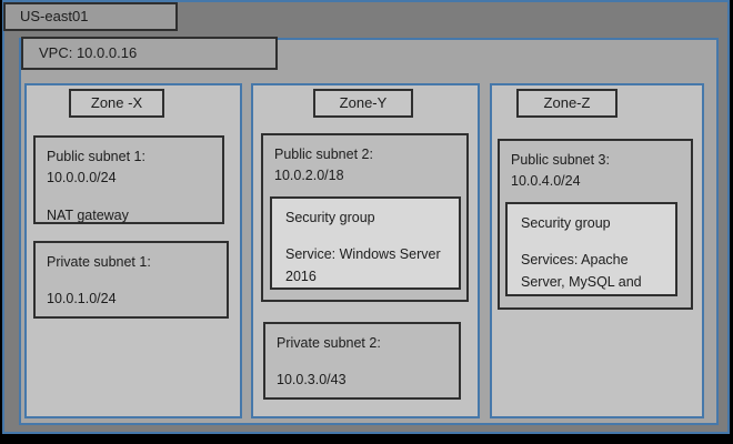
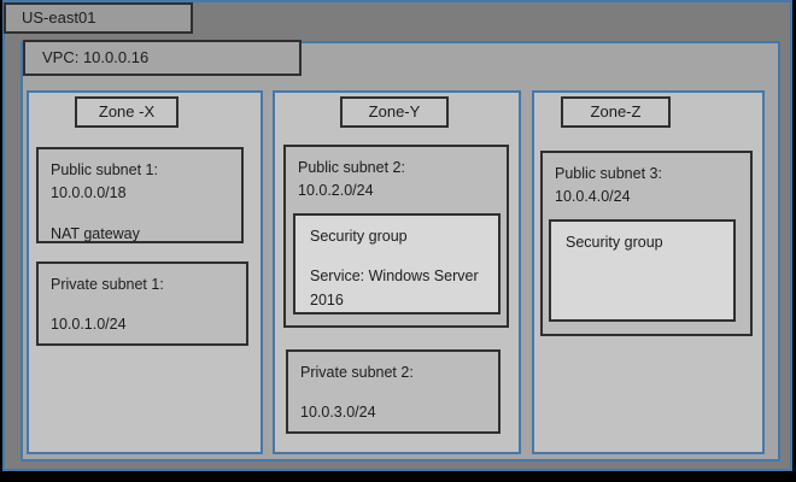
  US-east01
  VPC: 10.0.0.16
  Zone -X
  Public subnet 1:
- 10.0.0.0/24
+ 10.0.0.0/18
  NAT gateway
  Private subnet 1:
  10.0.1.0/24
  Zone-Y
  Public subnet 2:
- 10.0.2.0/18
+ 10.0.2.0/24
  Security group
  Service: Windows Server 2016
  Private subnet 2:
- 10.0.3.0/43
+ 10.0.3.0/24
  Zone-Z
  Public subnet 3:
  10.0.4.0/24
  Security group
- Services: Apache Server, MySQL and
